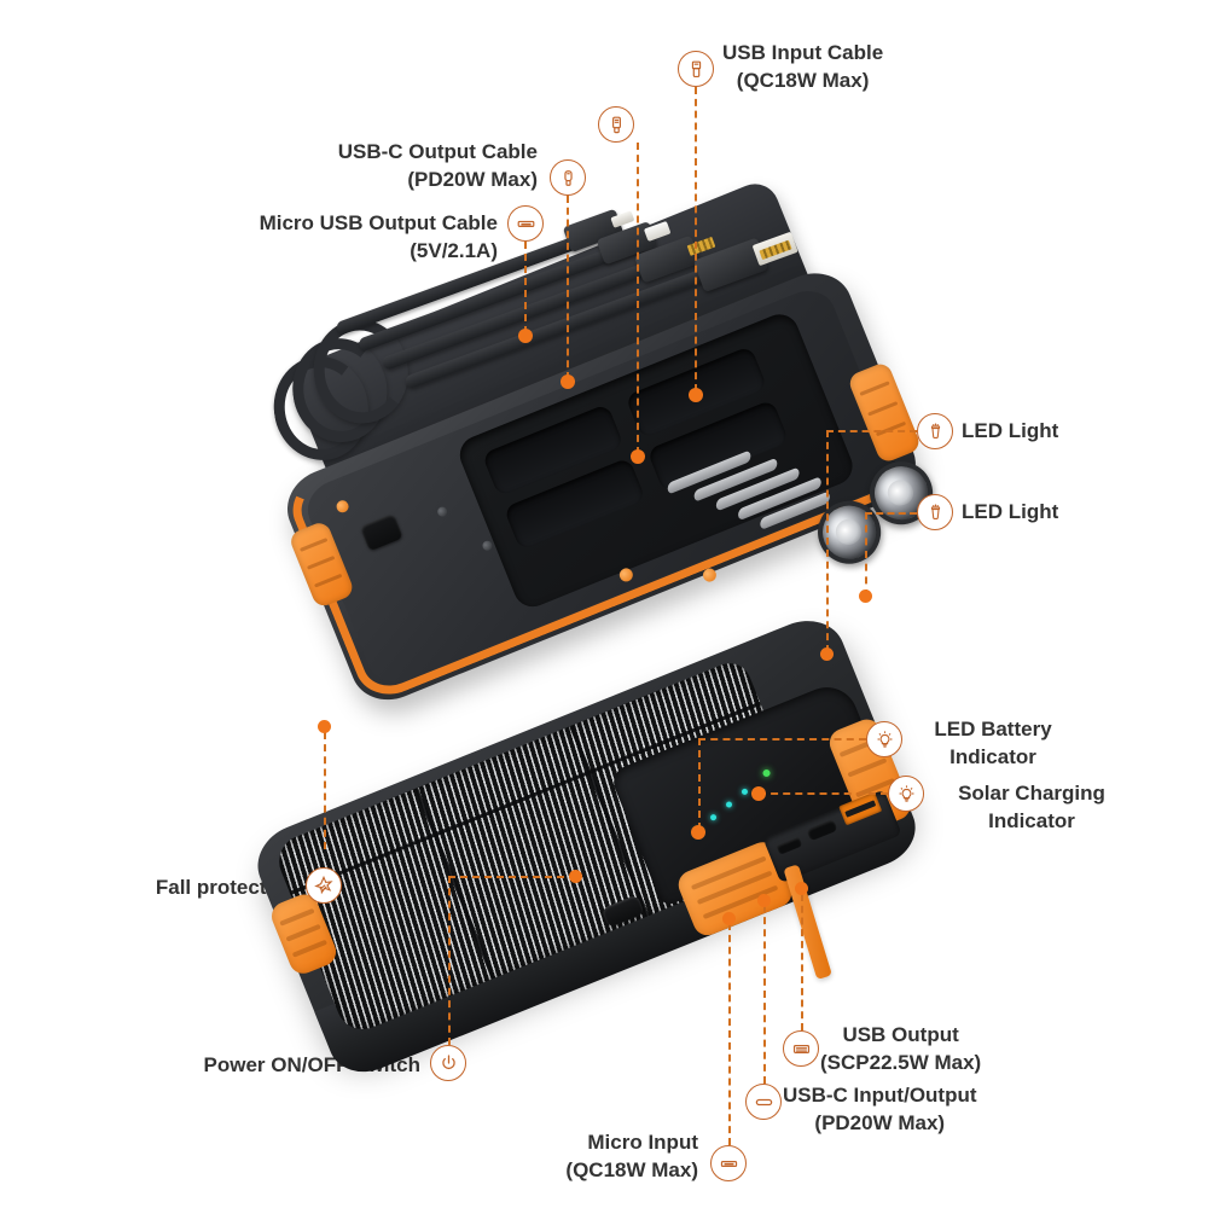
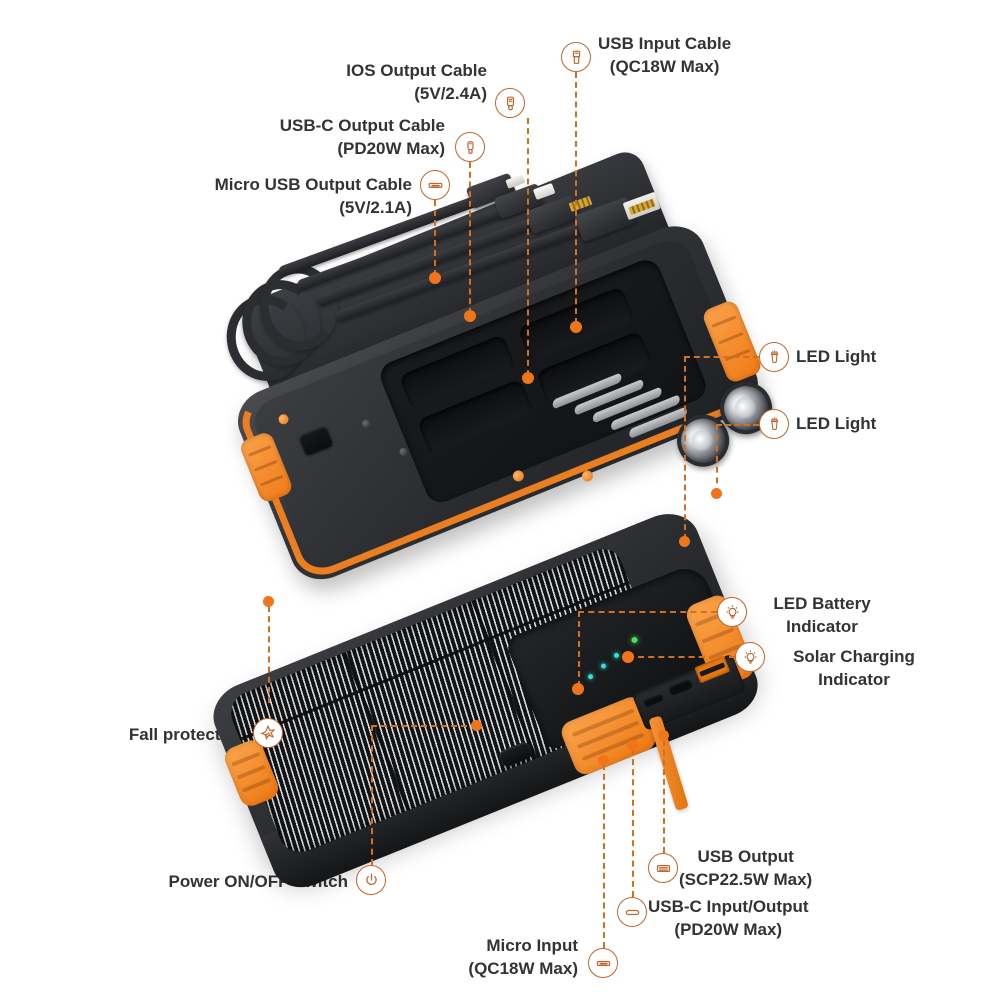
  USB Input Cable
  (QC18W Max)
+ IOS Output Cable
+ (5V/2.4A)
  USB-C Output Cable
  (PD20W Max)
  Micro USB Output Cable
  (5V/2.1A)
  LED Light
  LED Light
  LED Battery
  Indicator
  Solar Charging
  Indicator
  Fall protec
  Power ON/OFtch
  Micro Input
  (QC18W Max)
  USB-C Input/Output
  (PD20W Max)
  USB Output
  (SCP22.5W Max)
